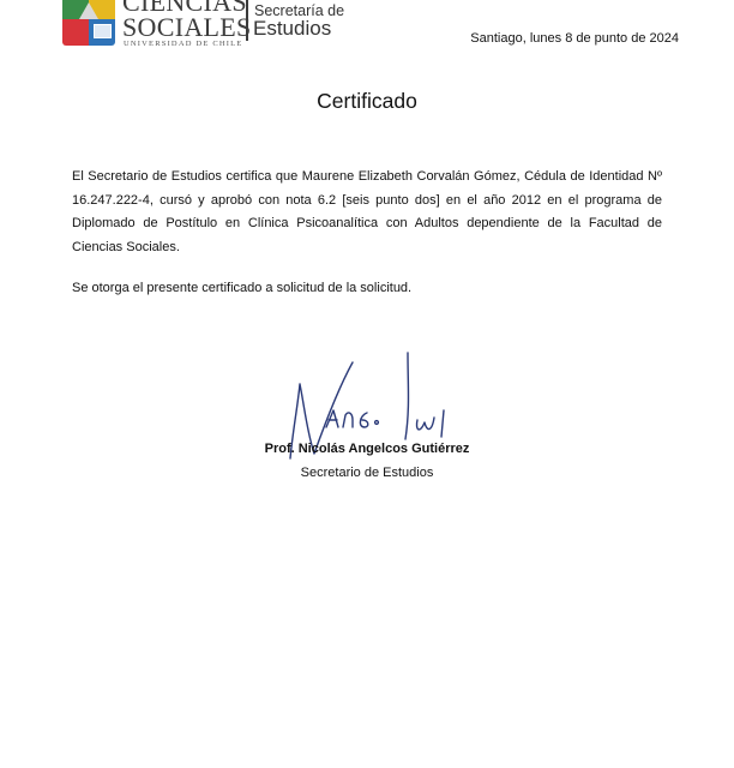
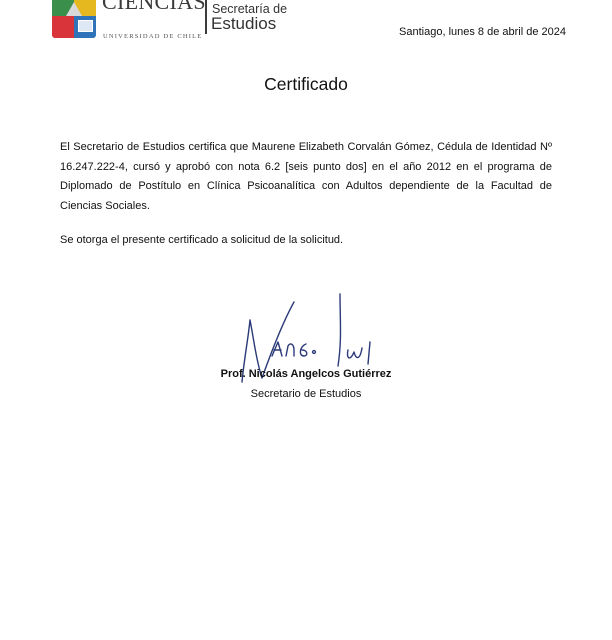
  CIENCIAS
- SOCIALES
  Secretaría de
  Estudios
- Santiago, lunes 8 de punto de 2024
+ Santiago, lunes 8 de abril de 2024
  Certificado
  El Secretario de Estudios certifica que Maurene Elizabeth Corvalán Gómez, Cédula de Identidad Nº 16.247.222-4, cursó y aprobó con nota 6.2 [seis punto dos] en el año 2012 en el programa de Diplomado de Postítulo en Clínica Psicoanalítica con Adultos dependiente de la Facultad de Ciencias Sociales.
  Se otorga el presente certificado a solicitud de la solicitud.
  Prof. Nicolás Angelcos Gutiérrez
  Secretario de Estudios
